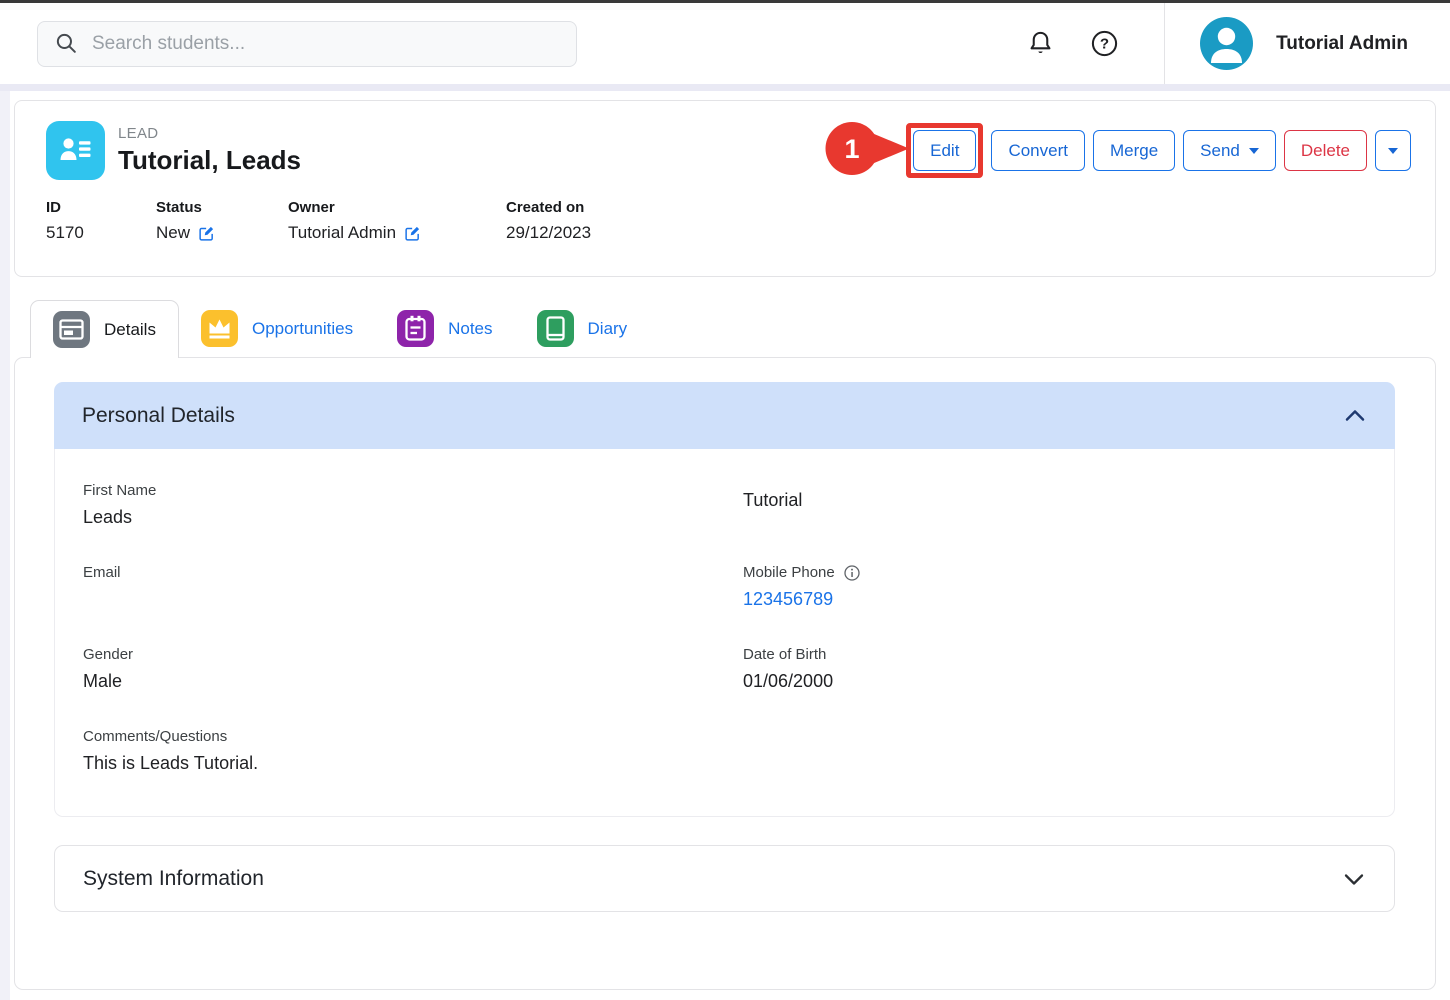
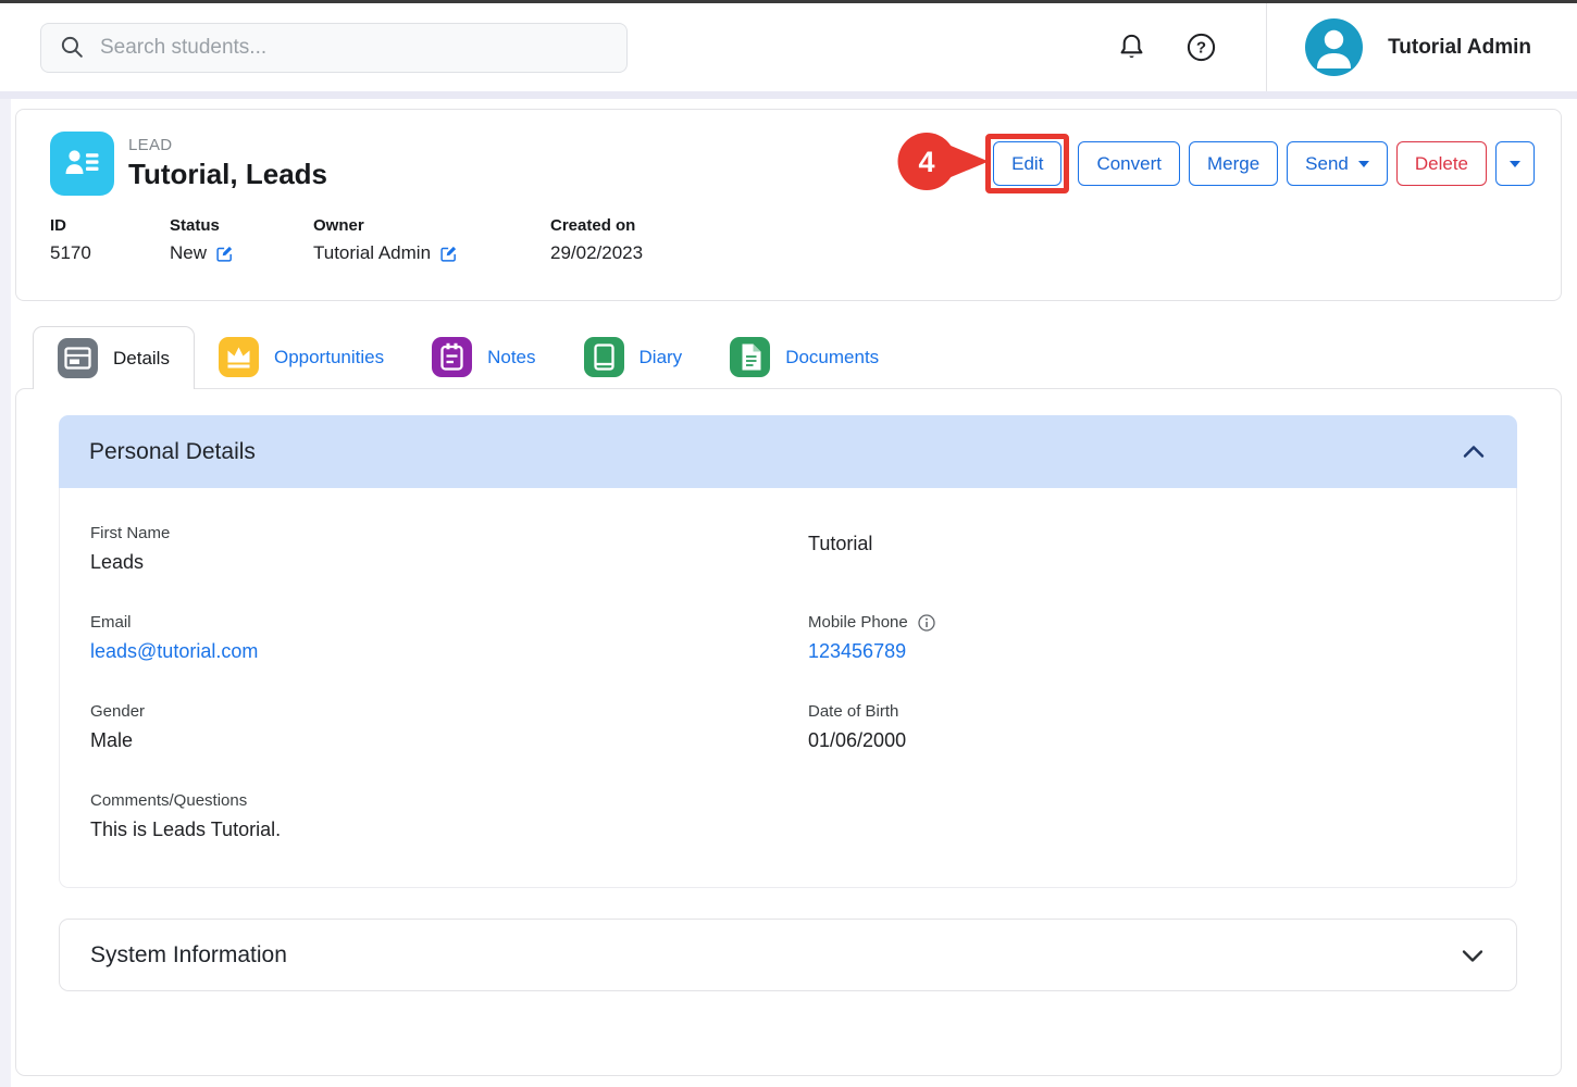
  Search students...
  ?
  Tutorial Admin
  LEAD
  Tutorial, Leads
- 1
+ 4
  Edit
  Convert
  Merge
  Send
  Delete
  ID
  5170
  Status
  New
  Owner
  Tutorial Admin
  Created on
- 29/12/2023
+ 29/02/2023
  Details
  Opportunities
  Notes
  Diary
+ Documents
  Personal Details
  First Name
  Leads
  Tutorial
  Email
+ leads@tutorial.com
  Mobile Phone
  123456789
  Gender
  Male
  Date of Birth
  01/06/2000
  Comments/Questions
  This is Leads Tutorial.
  System Information
